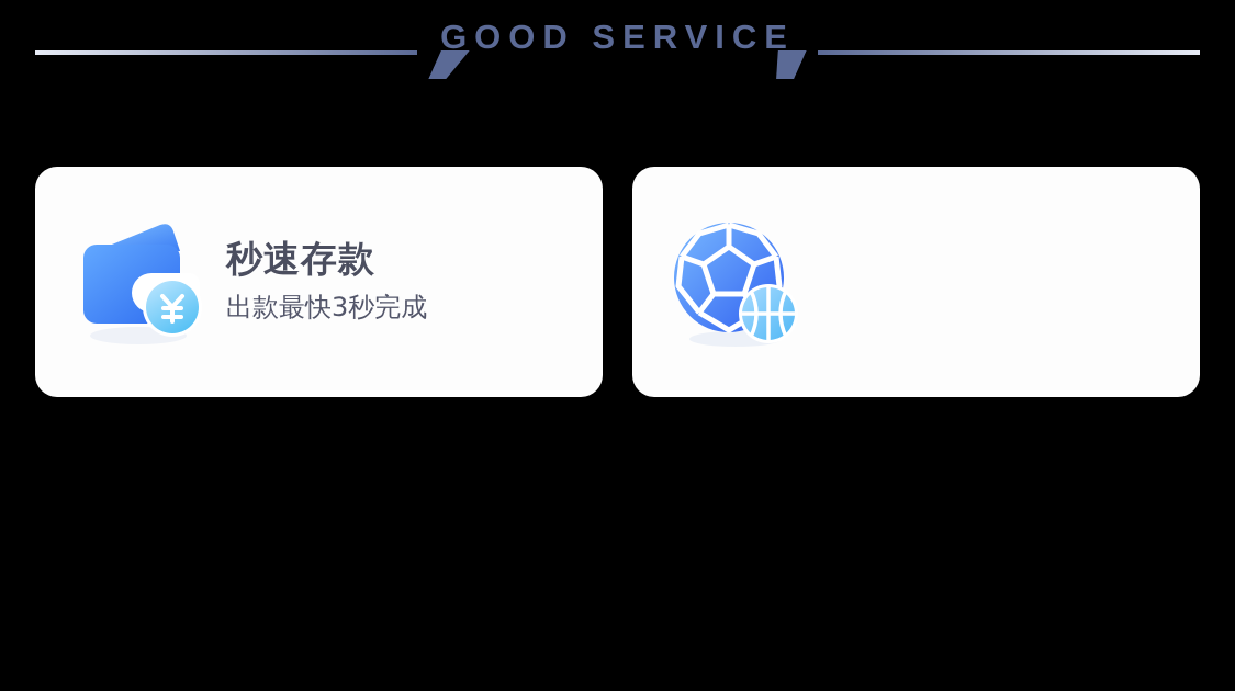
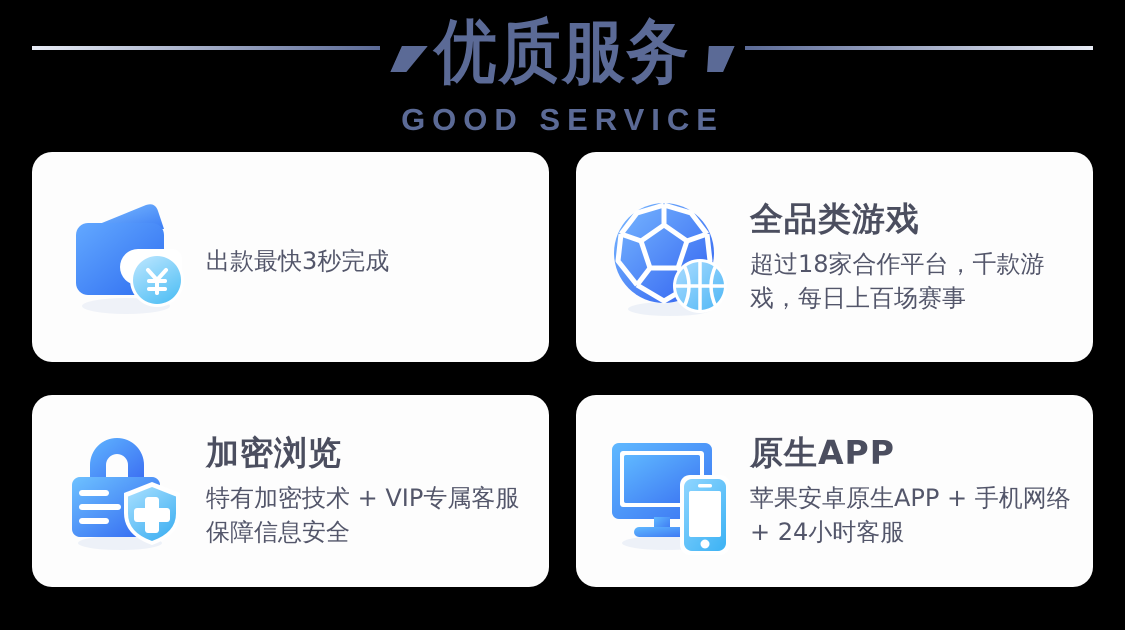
+ 优质服务
  GOOD SERVICE
- 秒速存款
  出款最快3秒完成
+ 全品类游戏
+ 超过18家合作平台，千款游戏，每日上百场赛事
+ 加密浏览
+ 特有加密技术 + VIP专属客服保障信息安全
+ 原生APP
+ 苹果安卓原生APP + 手机网络 + 24小时客服
